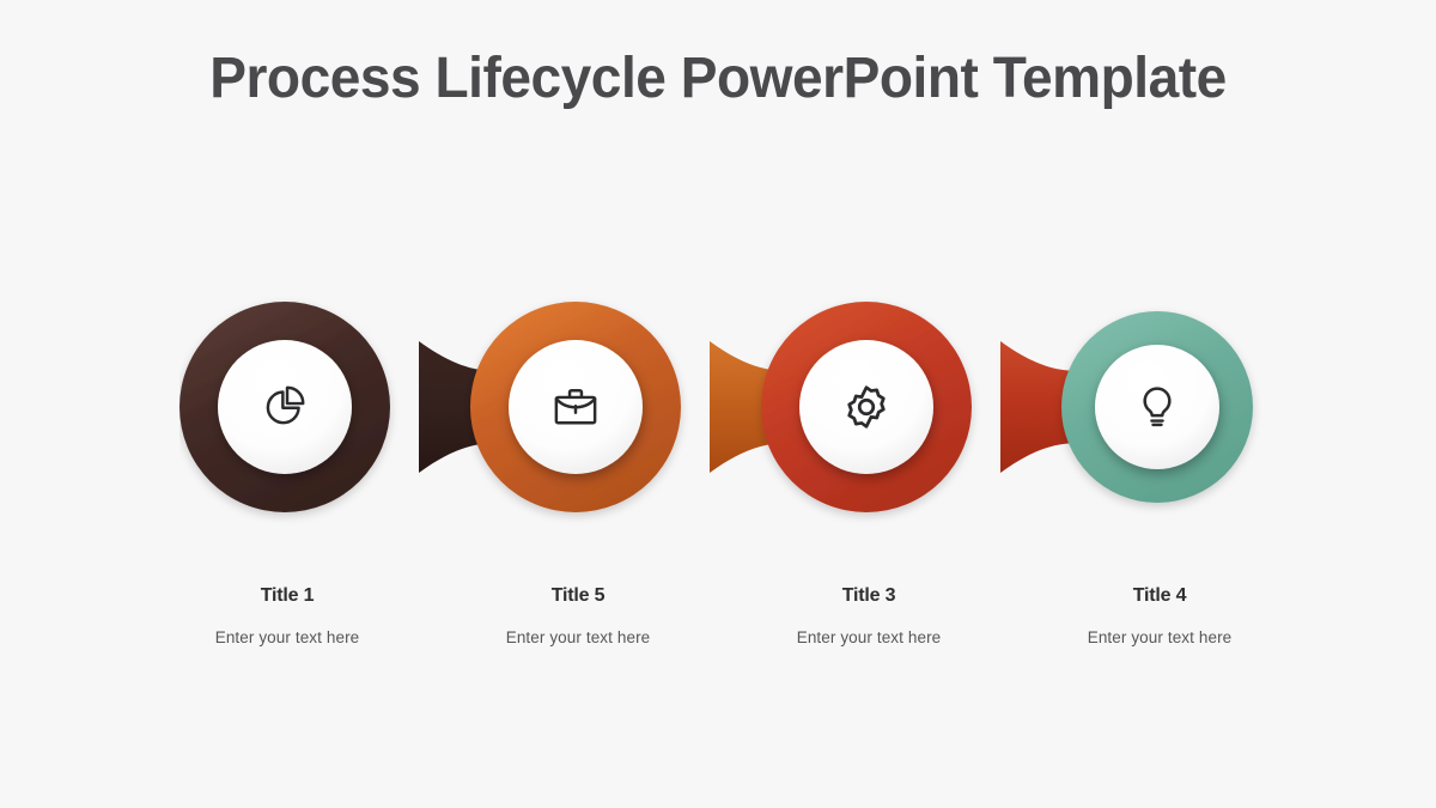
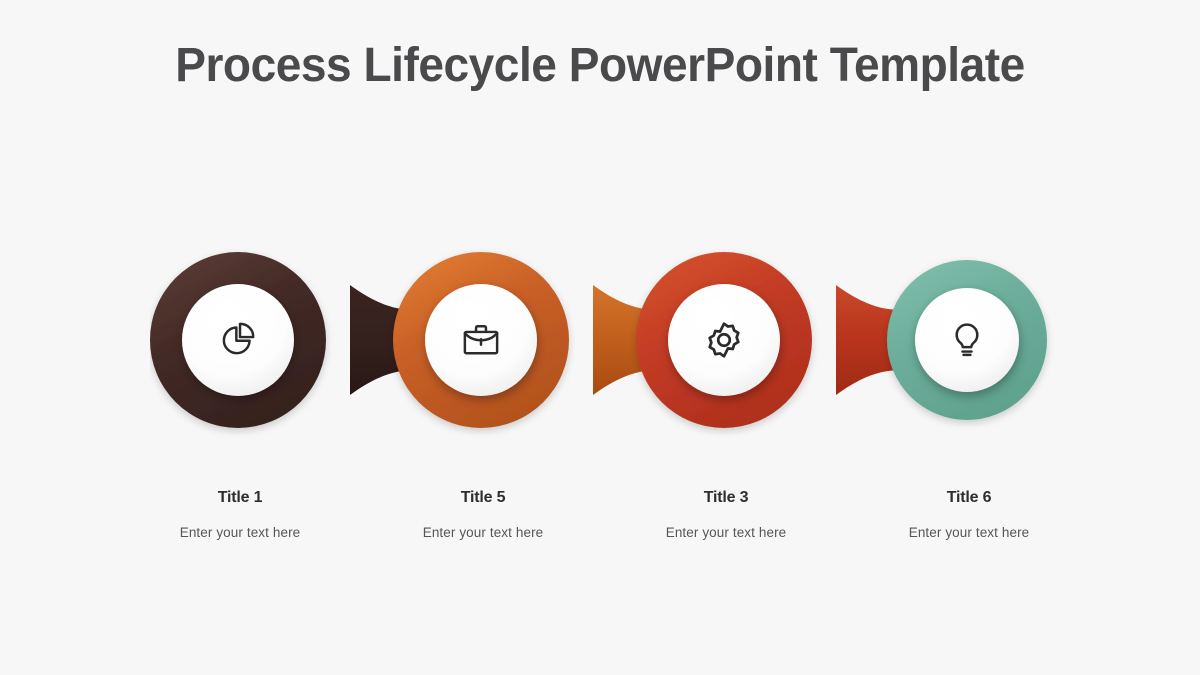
  Process Lifecycle PowerPoint Template
  Title 1
  Enter your text here
  Title 5
  Enter your text here
  Title 3
  Enter your text here
- Title 4
+ Title 6
  Enter your text here
